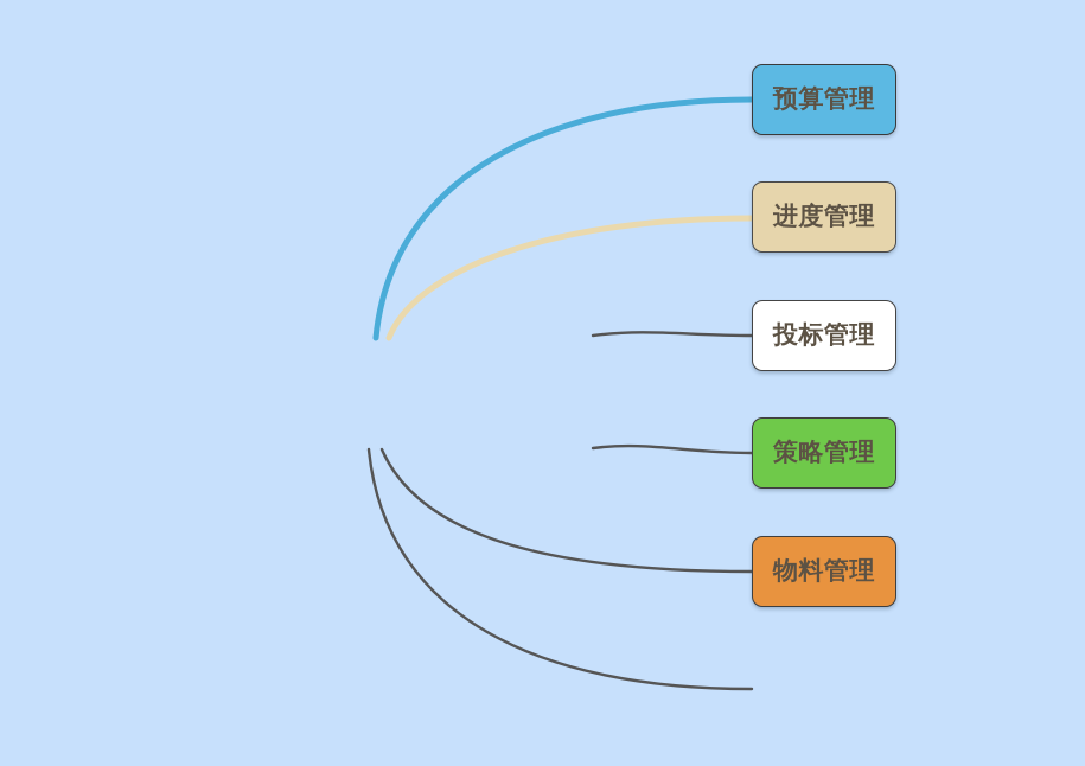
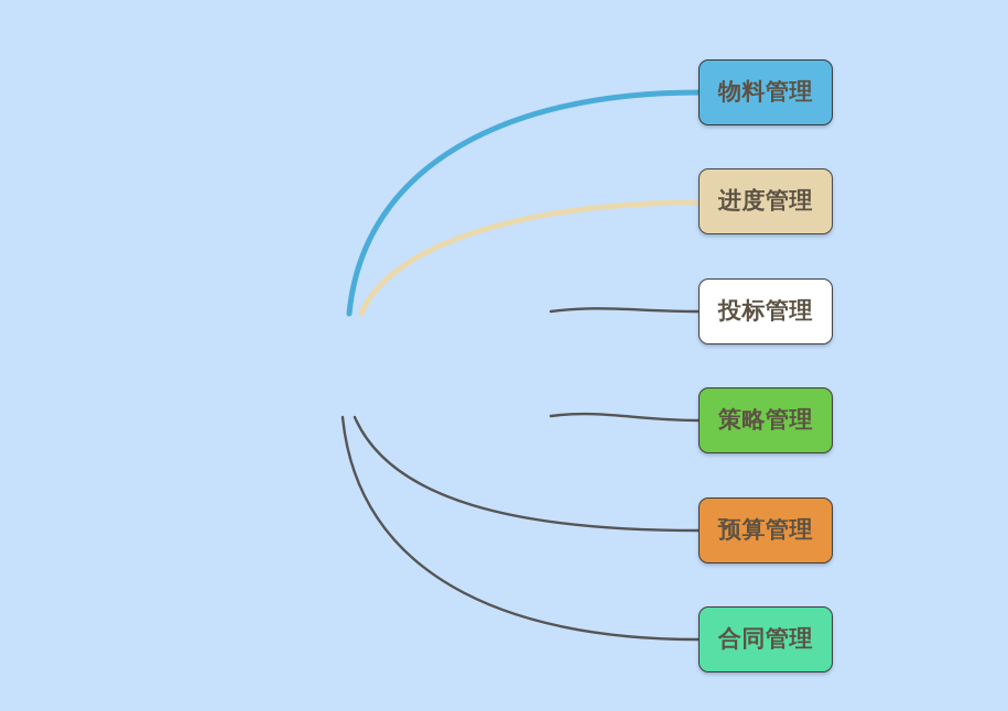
- 预算管理
+ 物料管理
  进度管理
  投标管理
  策略管理
- 物料管理
+ 预算管理
+ 合同管理
